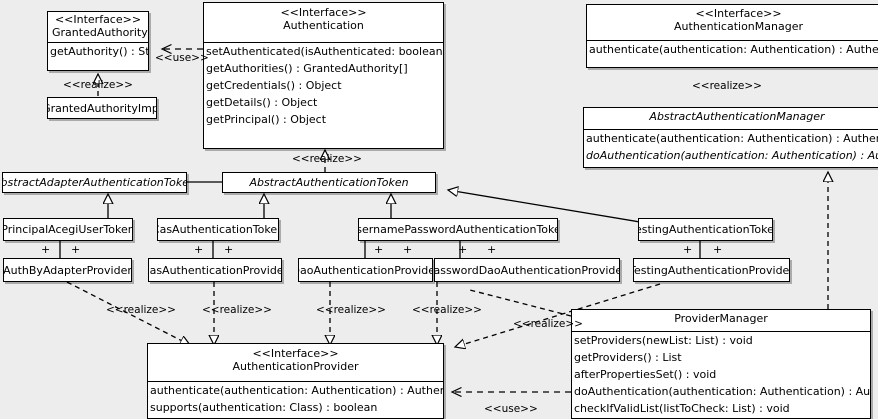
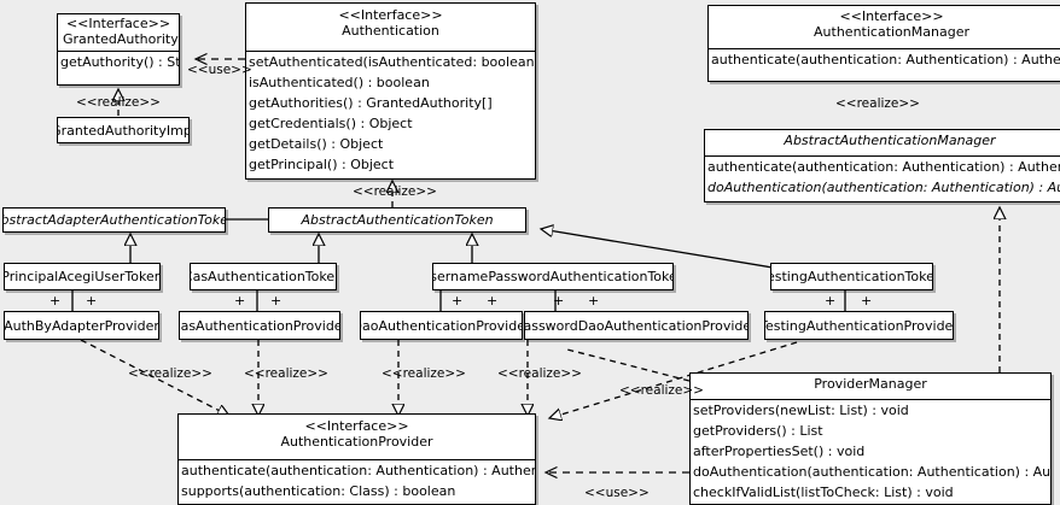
  <<Interface>>
  GrantedAuthority
  getAuthority() : St
  rantedAuthorityImp
  <<Interface>>
  Authentication
  setAuthenticated(isAuthenticated: boolean
+ isAuthenticated() : boolean
  getAuthorities() : GrantedAuthority[]
  getCredentials() : Object
  getDetails() : Object
  getPrincipal() : Object
  <<Interface>>
  AuthenticationManager
  authenticate(authentication: Authentication) : Authe
  AbstractAuthenticationManager
  authenticate(authentication: Authentication) : Authe
  doAuthentication(authentication: Authentication) : A
  bstractAdapterAuthenticationToke
  AbstractAuthenticationToken
  PrincipalAcegiUserToken
  asAuthenticationToke
  sernamePasswordAuthenticationTok
  estingAuthenticationToke
  AuthByAdapterProvider
  asAuthenticationProvide
  aoAuthenticationProvide
  asswordDaoAuthenticationProvide
  estingAuthenticationProvide
  <<Interface>>
  AuthenticationProvider
  authenticate(authentication: Authentication) : Authe
  supports(authentication: Class) : boolean
  ProviderManager
  setProviders(newList: List) : void
  getProviders() : List
  afterPropertiesSet() : void
  doAuthentication(authentication: Authentication) : Au
  checkIfValidList(listToCheck: List) : void
  <<use>>
  <<realize>>
  <<realize>>
  <<realize>>
  <<realize>>
  <<realize>>
  <<realize>>
  <<realize>>
  <<realize>>
  <<use>>
  +
  +
  +
  +
  +
  +
  +
  +
  +
  +
